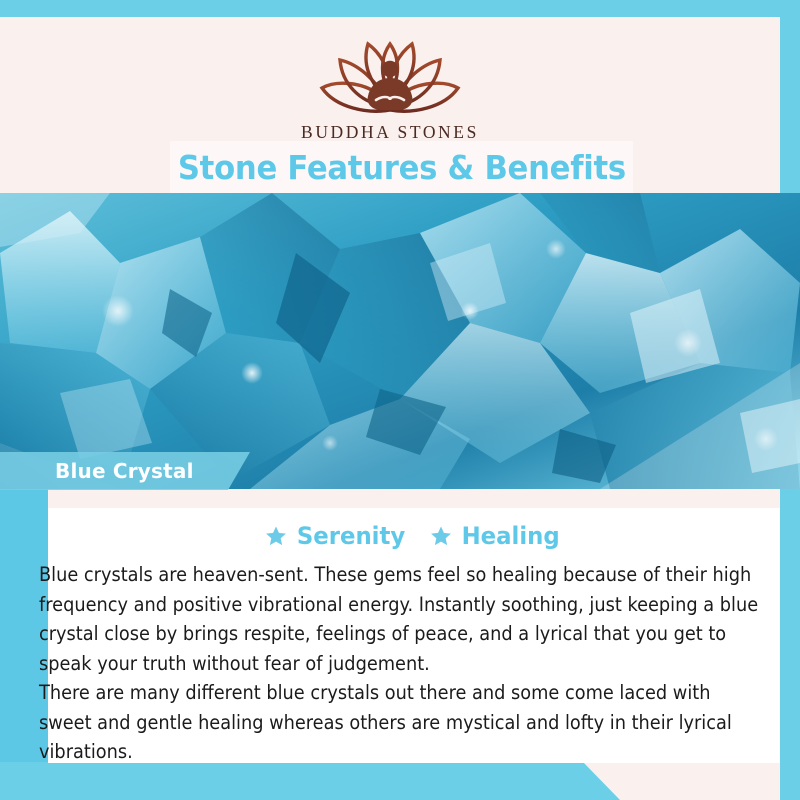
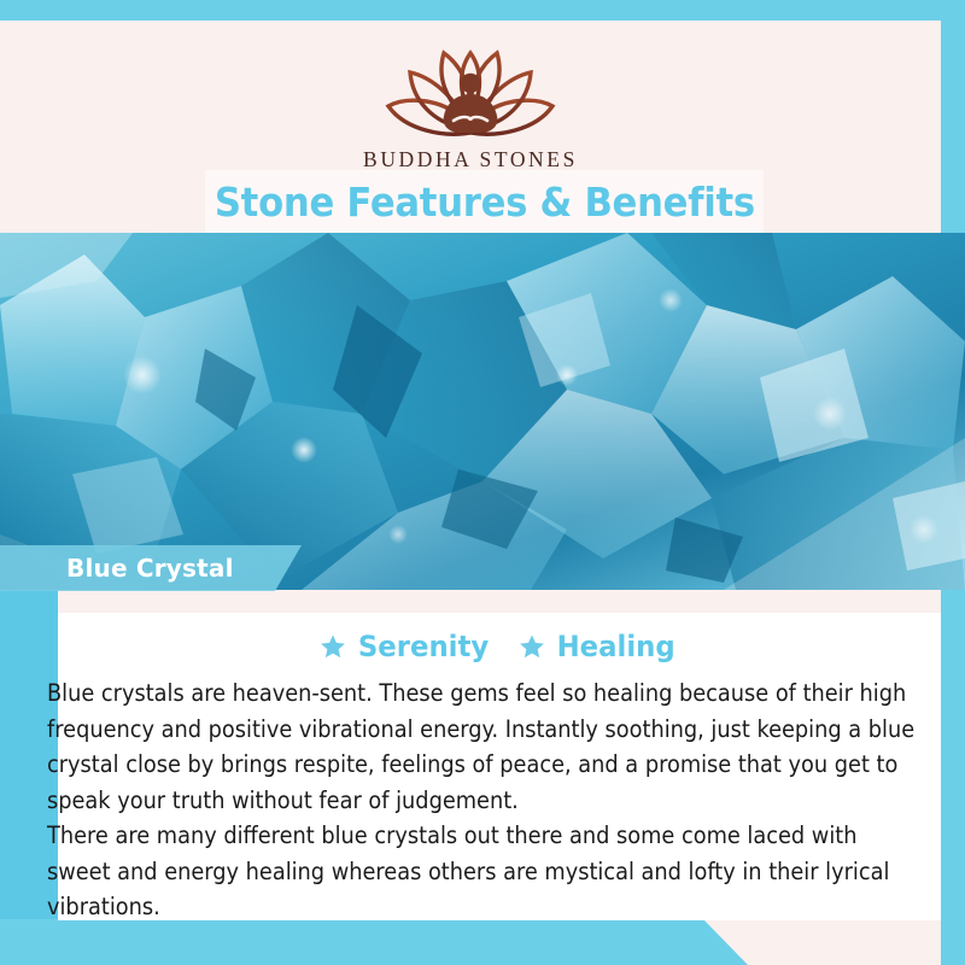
  BUDDHA STONES
  Stone Features & Benefits
  Blue Crystal
  Serenity
  Healing
- Blue crystals are heaven-sent. These gems feel so healing because of their high frequency and positive vibrational energy. Instantly soothing, just keeping a blue crystal close by brings respite, feelings of peace, and a lyrical that you get to speak your truth without fear of judgement.
+ Blue crystals are heaven-sent. These gems feel so healing because of their high frequency and positive vibrational energy. Instantly soothing, just keeping a blue crystal close by brings respite, feelings of peace, and a promise that you get to speak your truth without fear of judgement.
- There are many different blue crystals out there and some come laced with sweet and gentle healing whereas others are mystical and lofty in their lyrical vibrations.
+ There are many different blue crystals out there and some come laced with sweet and energy healing whereas others are mystical and lofty in their lyrical vibrations.
